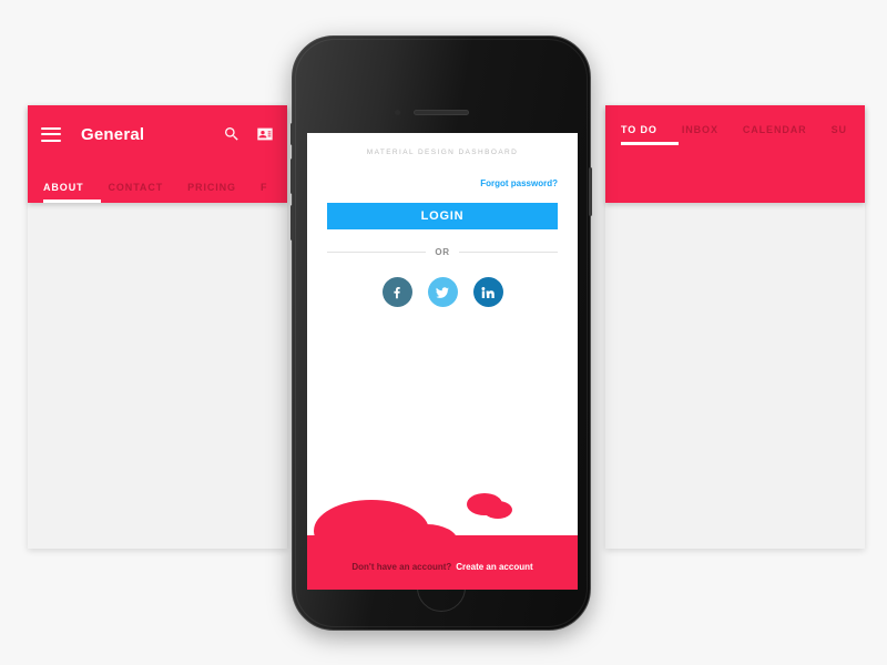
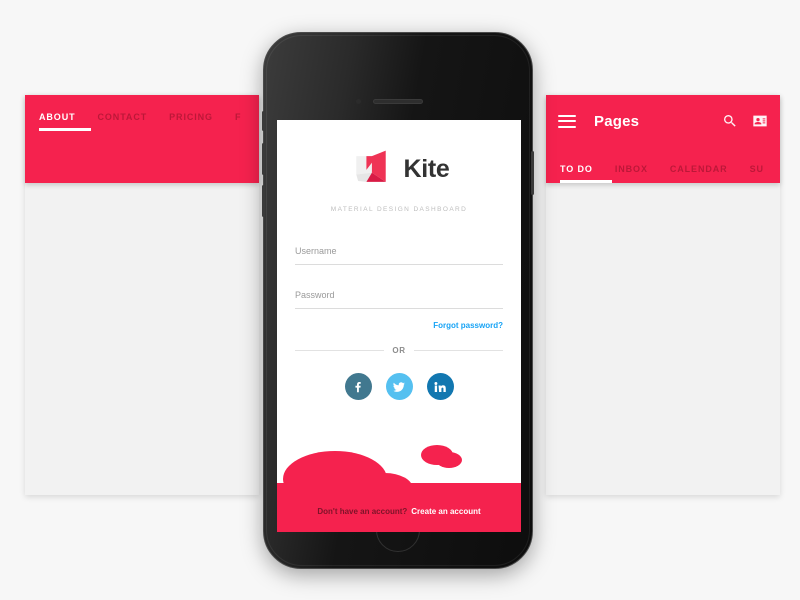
- General
  ABOUT
  CONTACT
  PRICING
  F
+ Pages
  TO DO
  INBOX
  CALENDAR
  SU
+ Kite
+ Username
+ Password
  Forgot password?
- LOGIN
  OR
  Don't have an account?
  Create an account
